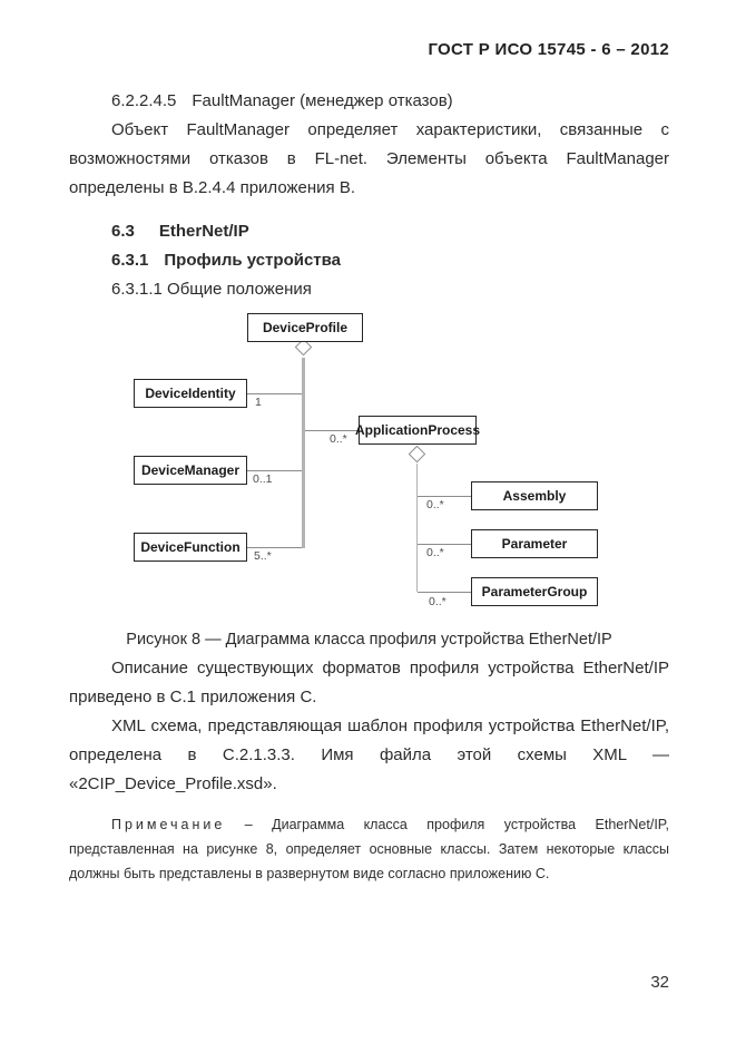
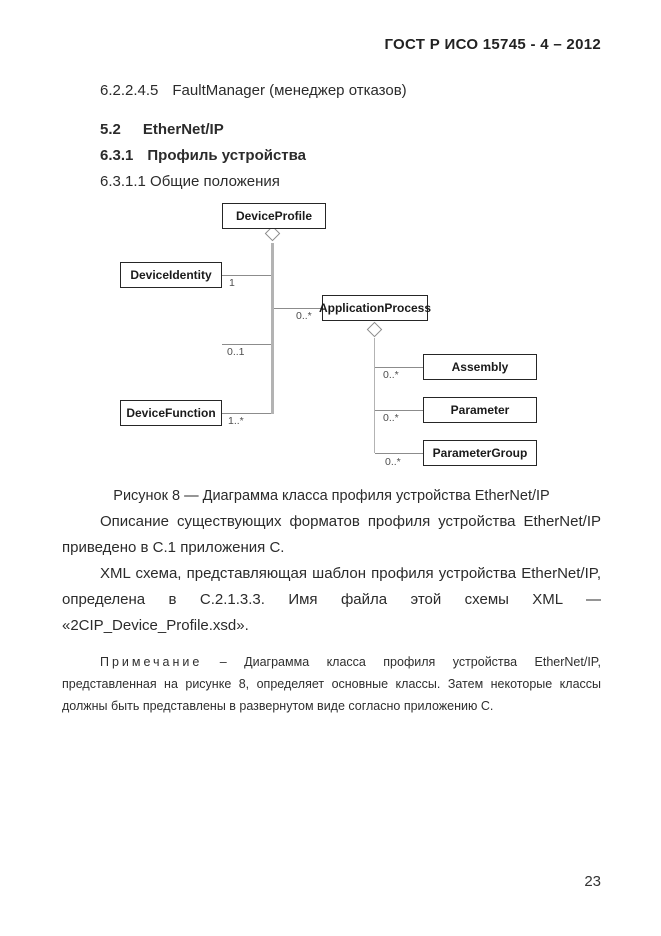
- ГОСТ Р ИСО 15745 - 6 – 2012
+ ГОСТ Р ИСО 15745 - 4 – 2012
  6.2.2.4.5 FaultManager (менеджер отказов)
- Объект FaultManager определяет характеристики, связанные с возможностями отказов в FL-net. Элементы объекта FaultManager определены в В.2.4.4 приложения В.
- 6.3 EtherNet/IP
+ 5.2 EtherNet/IP
  6.3.1 Профиль устройства
  6.3.1.1 Общие положения
  DeviceProfile
  DeviceIdentity
  ApplicationProcess
- DeviceManager
  DeviceFunction
  Assembly
  Parameter
  ParameterGroup
  1
  0..*
  0..1
- 5..*
+ 1..*
  0..*
  0..*
  0..*
  Рисунок 8 — Диаграмма класса профиля устройства EtherNet/IP
  Описание существующих форматов профиля устройства EtherNet/IP приведено в С.1 приложения С.
  XML схема, представляющая шаблон профиля устройства EtherNet/IP, определена в С.2.1.3.3. Имя файла этой схемы XML — «2CIP_Device_Profile.xsd».
  Примечание – Диаграмма класса профиля устройства EtherNet/IP, представленная на рисунке 8, определяет основные классы. Затем некоторые классы должны быть представлены в развернутом виде согласно приложению С.
- 32
+ 23
